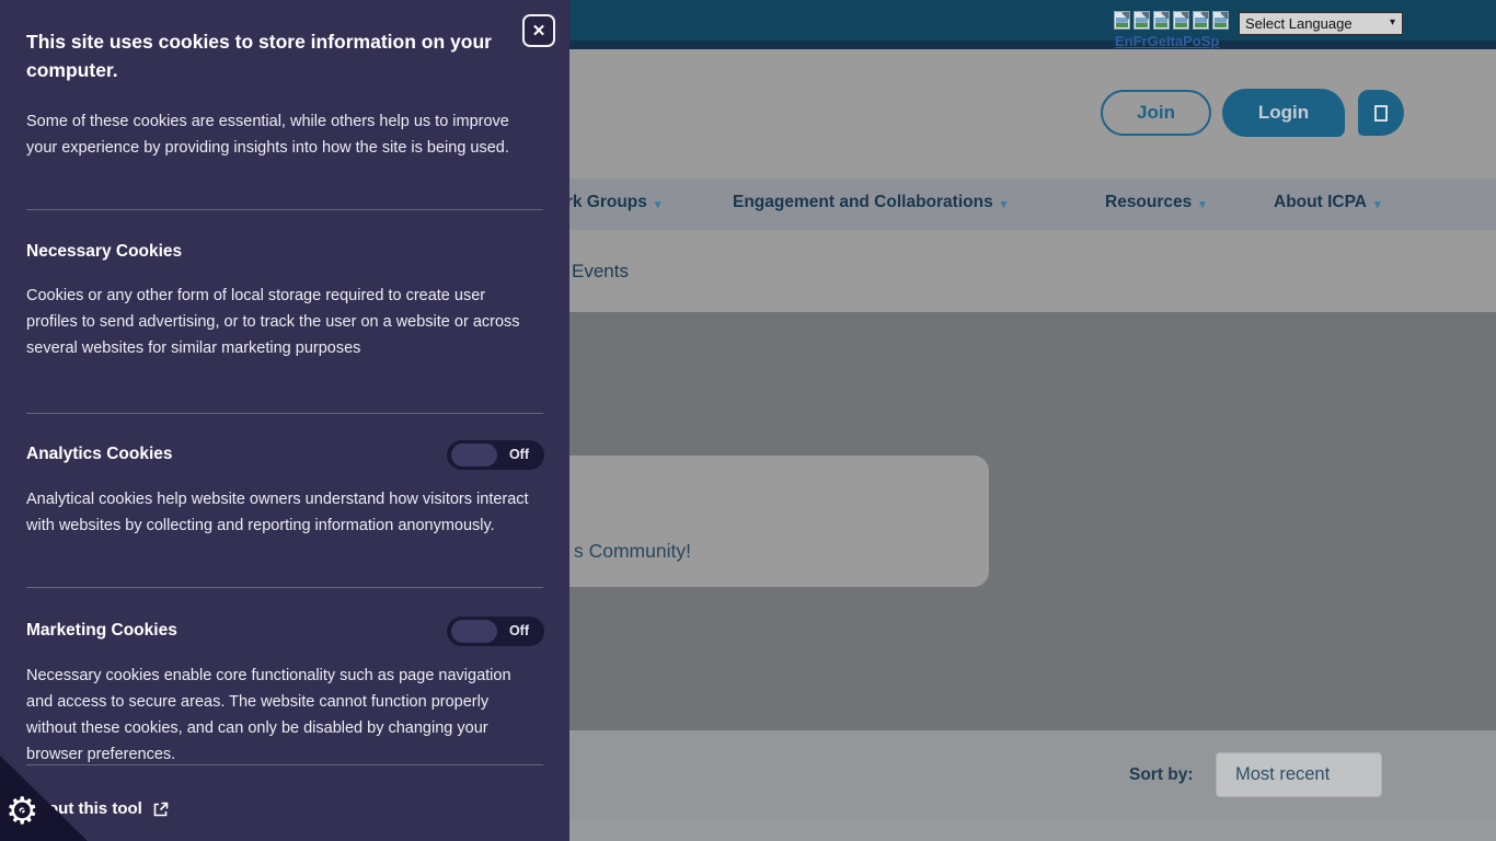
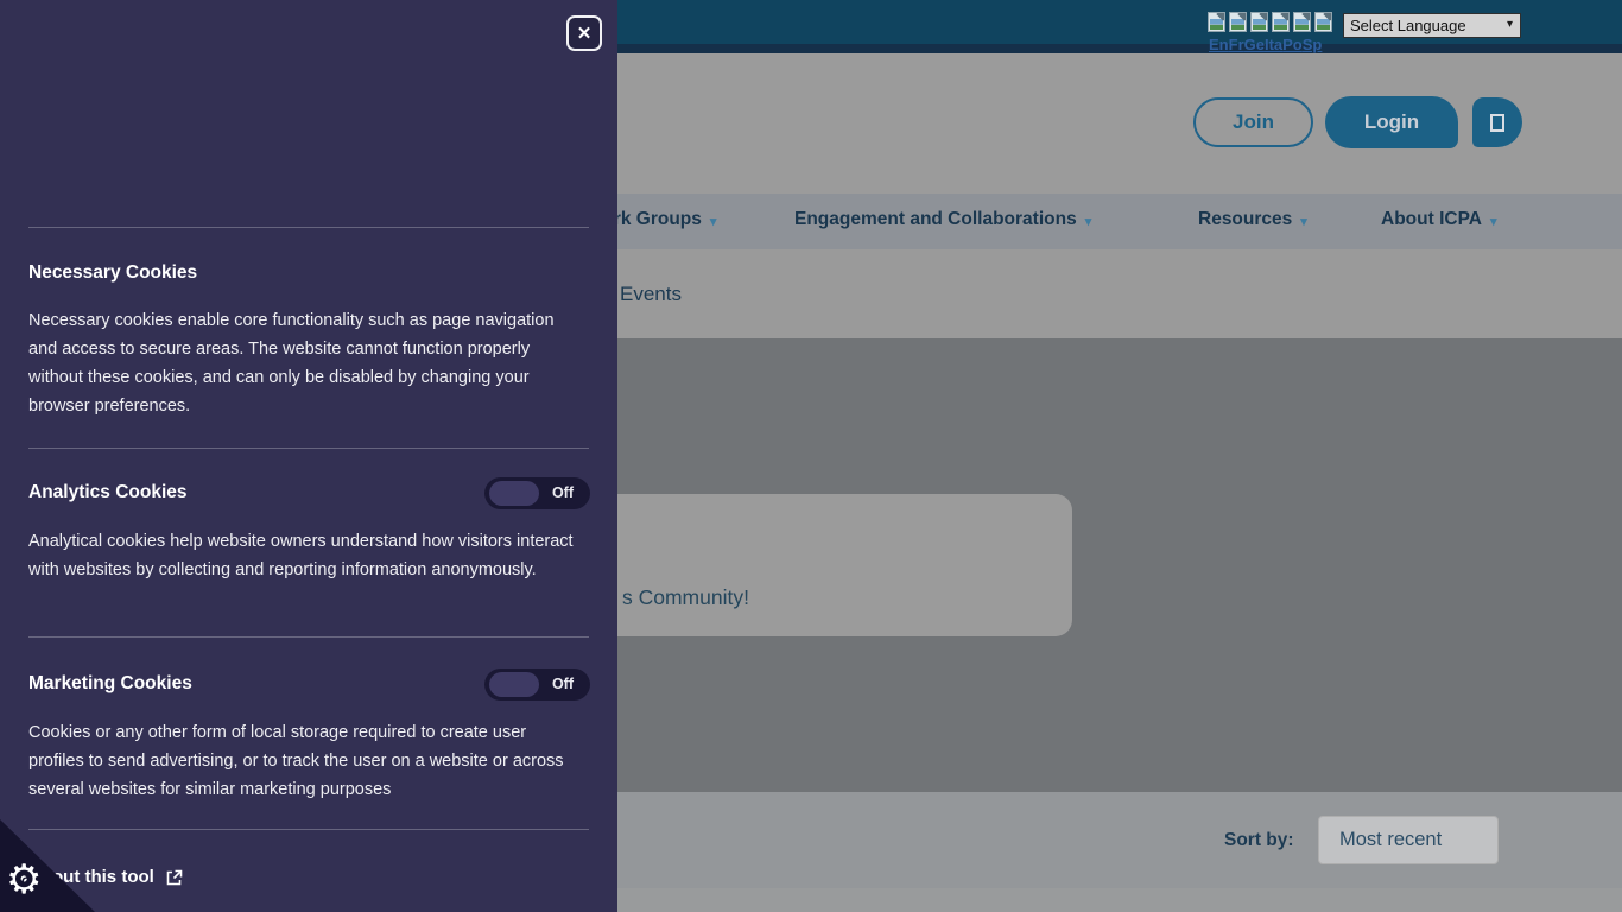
  EnFrGeItaPoSp
  Select Language
  ▾
  Join
  Login
  k Groups
  ▾
  Engagement and Collaborations
  ▾
  Resources
  ▾
  About ICPA
  ▾
  Events
  s Community!
  Sort by:
  Most recent
  ✕
- This site uses cookies to store information on your computer.
- Some of these cookies are essential, while others help us to improve your experience by providing insights into how the site is being used.
  Necessary Cookies
- Cookies or any other form of local storage required to create user profiles to send advertising, or to track the user on a website or across several websites for similar marketing purposes
+ Necessary cookies enable core functionality such as page navigation and access to secure areas. The website cannot function properly without these cookies, and can only be disabled by changing your browser preferences.
  Analytics Cookies
  Off
  Analytical cookies help website owners understand how visitors interact with websites by collecting and reporting information anonymously.
  Marketing Cookies
  Off
- Necessary cookies enable core functionality such as page navigation and access to secure areas. The website cannot function properly without these cookies, and can only be disabled by changing your browser preferences.
+ Cookies or any other form of local storage required to create user profiles to send advertising, or to track the user on a website or across several websites for similar marketing purposes
  About this tool
  ⚙
  C
